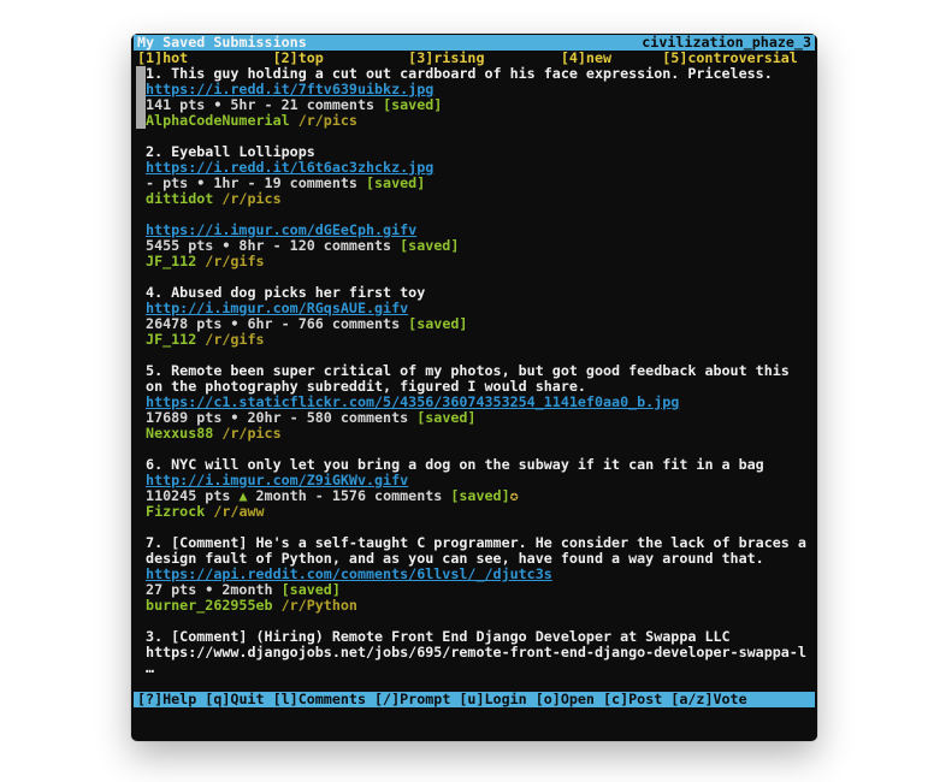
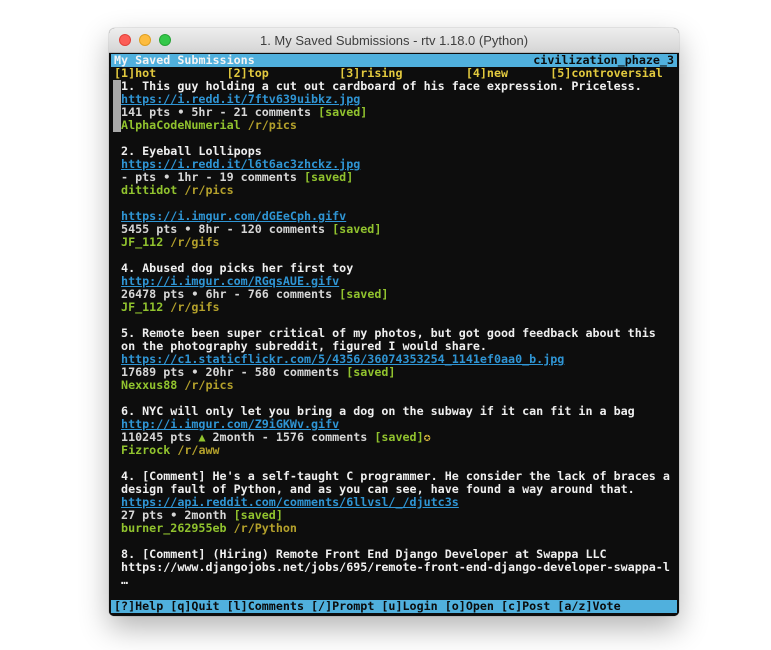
+ 1. My Saved Submissions - rtv 1.18.0 (Python)
  My Saved Submissions
  civilization_phaze_3
  [1]hot
  [2]top
  [3]rising
  [4]new
  [5]controversial
  1. This guy holding a cut out cardboard of his face expression. Priceless.
  https://i.redd.it/7ftv639uibkz.jpg
  141 pts • 5hr - 21 comments [saved]
  AlphaCodeNumerial /r/pics
  2. Eyeball Lollipops
  https://i.redd.it/l6t6ac3zhckz.jpg
  - pts • 1hr - 19 comments [saved]
  dittidot /r/pics
  https://i.imgur.com/dGEeCph.gifv
  5455 pts • 8hr - 120 comments [saved]
  JF_112 /r/gifs
  4. Abused dog picks her first toy
  http://i.imgur.com/RGqsAUE.gifv
  26478 pts • 6hr - 766 comments [saved]
  JF_112 /r/gifs
  5. Remote been super critical of my photos, but got good feedback about this on the photography subreddit, figured I would share.
  https://c1.staticflickr.com/5/4356/36074353254_1141ef0aa0_b.jpg
  17689 pts • 20hr - 580 comments [saved]
  Nexxus88 /r/pics
  6. NYC will only let you bring a dog on the subway if it can fit in a bag
  http://i.imgur.com/Z9iGKWv.gifv
  110245 pts ▲ 2month - 1576 comments [saved]✪
  Fizrock /r/aww
- 7. [Comment] He's a self-taught C programmer. He consider the lack of braces a design fault of Python, and as you can see, have found a way around that.
+ 4. [Comment] He's a self-taught C programmer. He consider the lack of braces a design fault of Python, and as you can see, have found a way around that.
  https://api.reddit.com/comments/6llvsl/_/djutc3s
  27 pts • 2month [saved]
  burner_262955eb /r/Python
- 3. [Comment] (Hiring) Remote Front End Django Developer at Swappa LLC https://www.djangojobs.net/jobs/695/remote-front-end-django-developer-swappa-l
+ 8. [Comment] (Hiring) Remote Front End Django Developer at Swappa LLC https://www.djangojobs.net/jobs/695/remote-front-end-django-developer-swappa-l
  …
  [?]Help [q]Quit [l]Comments [/]Prompt [u]Login [o]Open [c]Post [a/z]Vote
